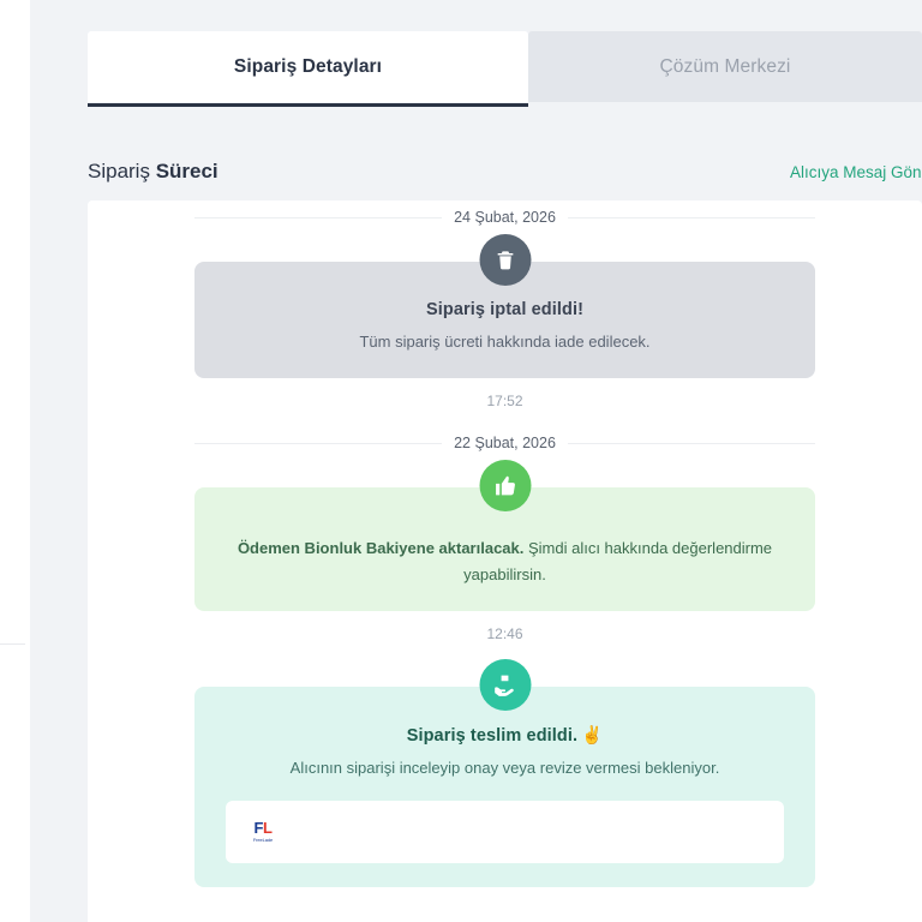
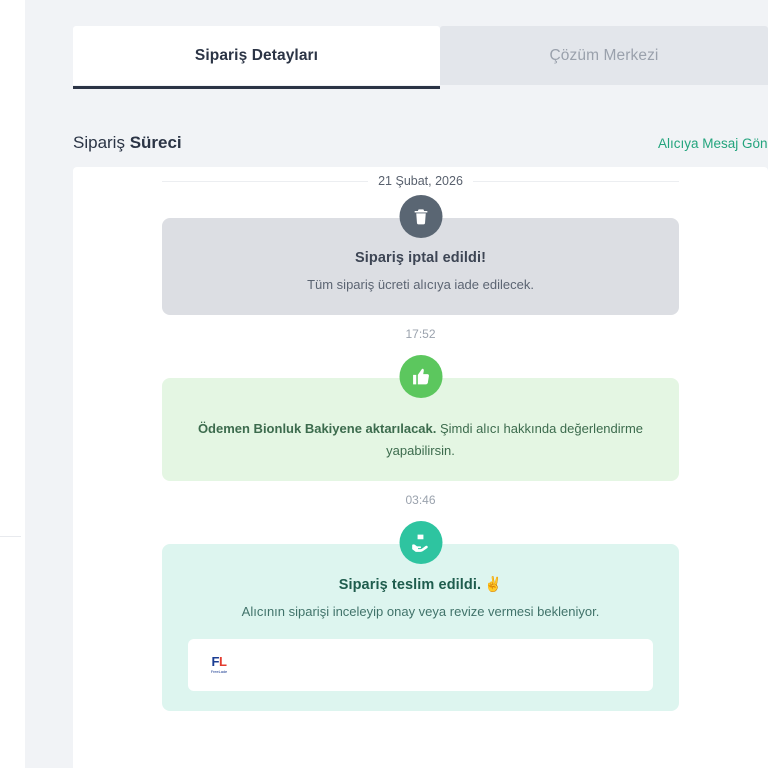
  Sipariş Detayları
  Çözüm Merkezi
  Sipariş Süreci
  Alıcıya Mesaj Gön
- 24 Şubat, 2026
+ 21 Şubat, 2026
  Sipariş iptal edildi!
- Tüm sipariş ücreti hakkında iade edilecek.
+ Tüm sipariş ücreti alıcıya iade edilecek.
  17:52
- 22 Şubat, 2026
  Ödemen Bionluk Bakiyene aktarılacak. Şimdi alıcı hakkında değerlendirme yapabilirsin.
- 12:46
+ 03:46
  Sipariş teslim edildi. ✌️
  Alıcının siparişi inceleyip onay veya revize vermesi bekleniyor.
  FL
